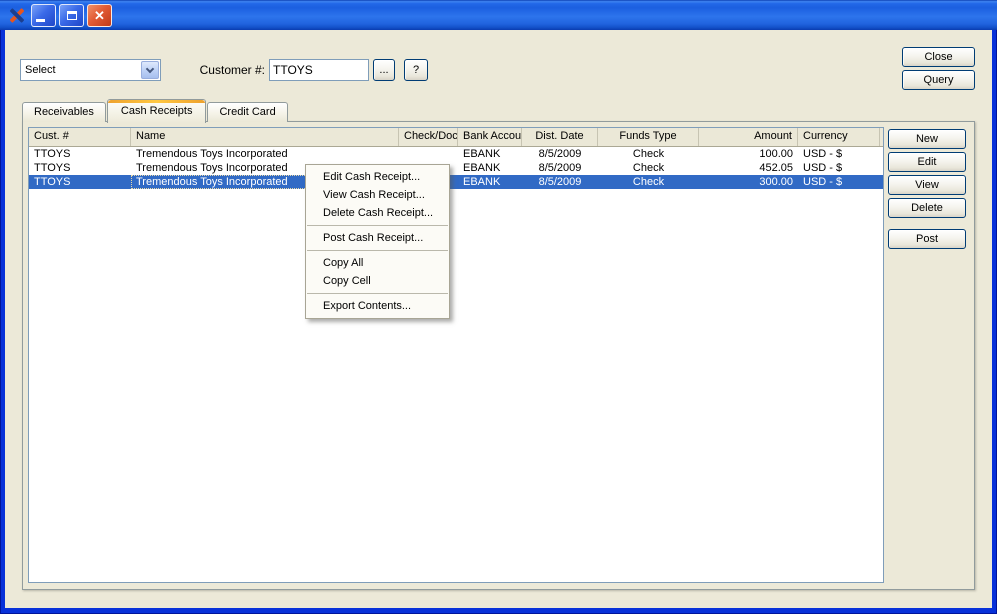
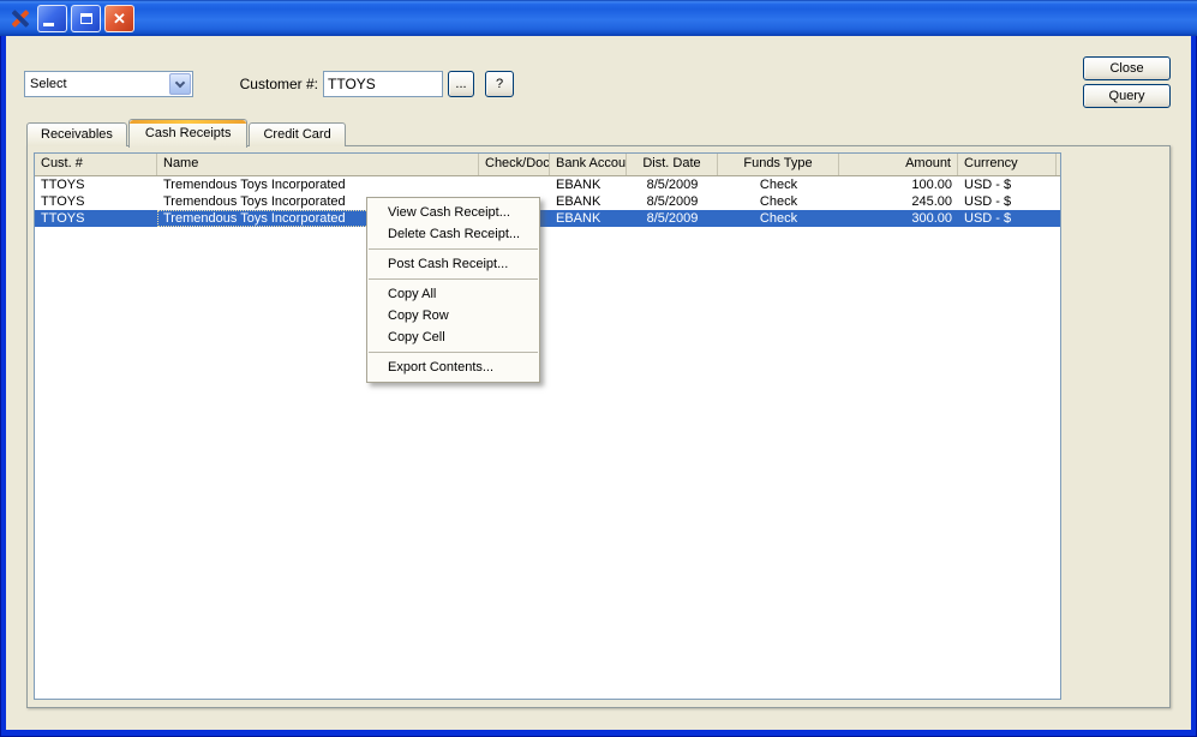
  ✕
  Select
  Customer #:
  TTOYS
  ...
  ?
  Close
  Query
  Receivables
  Cash Receipts
  Credit Card
  Cust. #
  Name
  Check/Doc
  Bank Accou
  Dist. Date
  Funds Type
  Amount
  Currency
  TTOYS
  Tremendous Toys Incorporated
  EBANK
  8/5/2009
  Check
  100.00
  USD - $
  TTOYS
  Tremendous Toys Incorporated
  EBANK
  8/5/2009
  Check
- 452.05
+ 245.00
  USD - $
  TTOYS
  Tremendous Toys Incorporated
  EBANK
  8/5/2009
  Check
  300.00
  USD - $
- New
- Edit
- View
- Delete
- Post
- Edit Cash Receipt...
  View Cash Receipt...
  Delete Cash Receipt...
  Post Cash Receipt...
  Copy All
+ Copy Row
  Copy Cell
  Export Contents...
